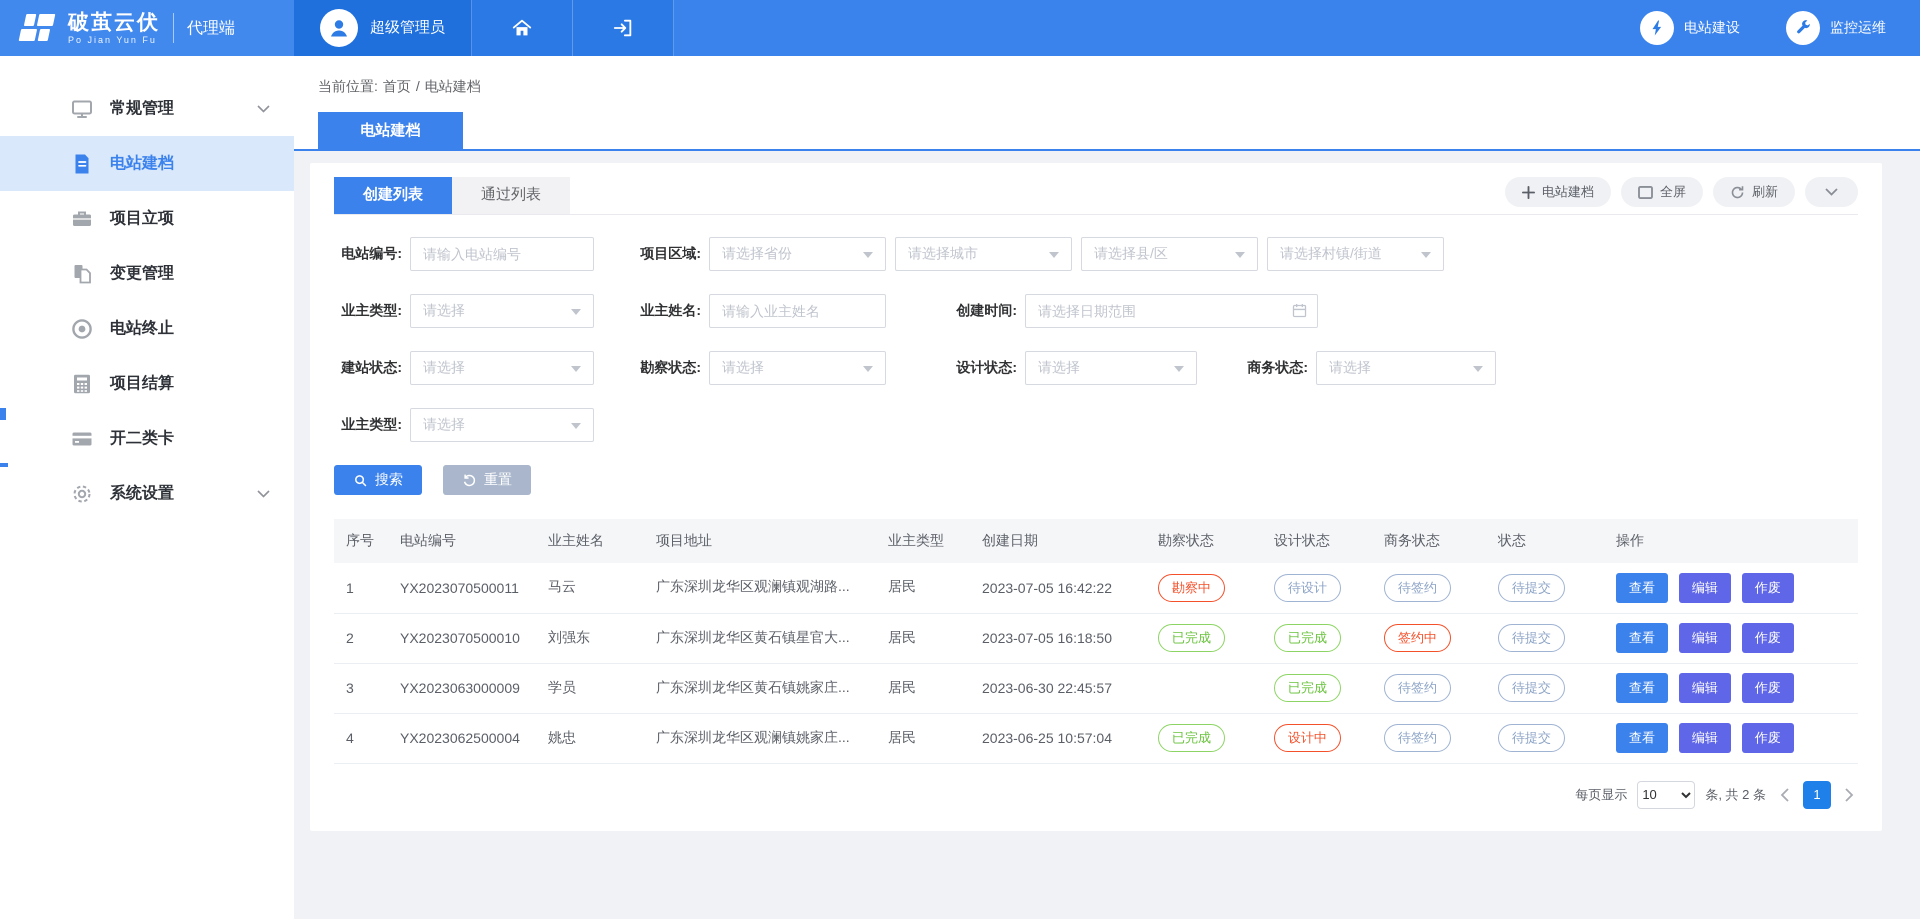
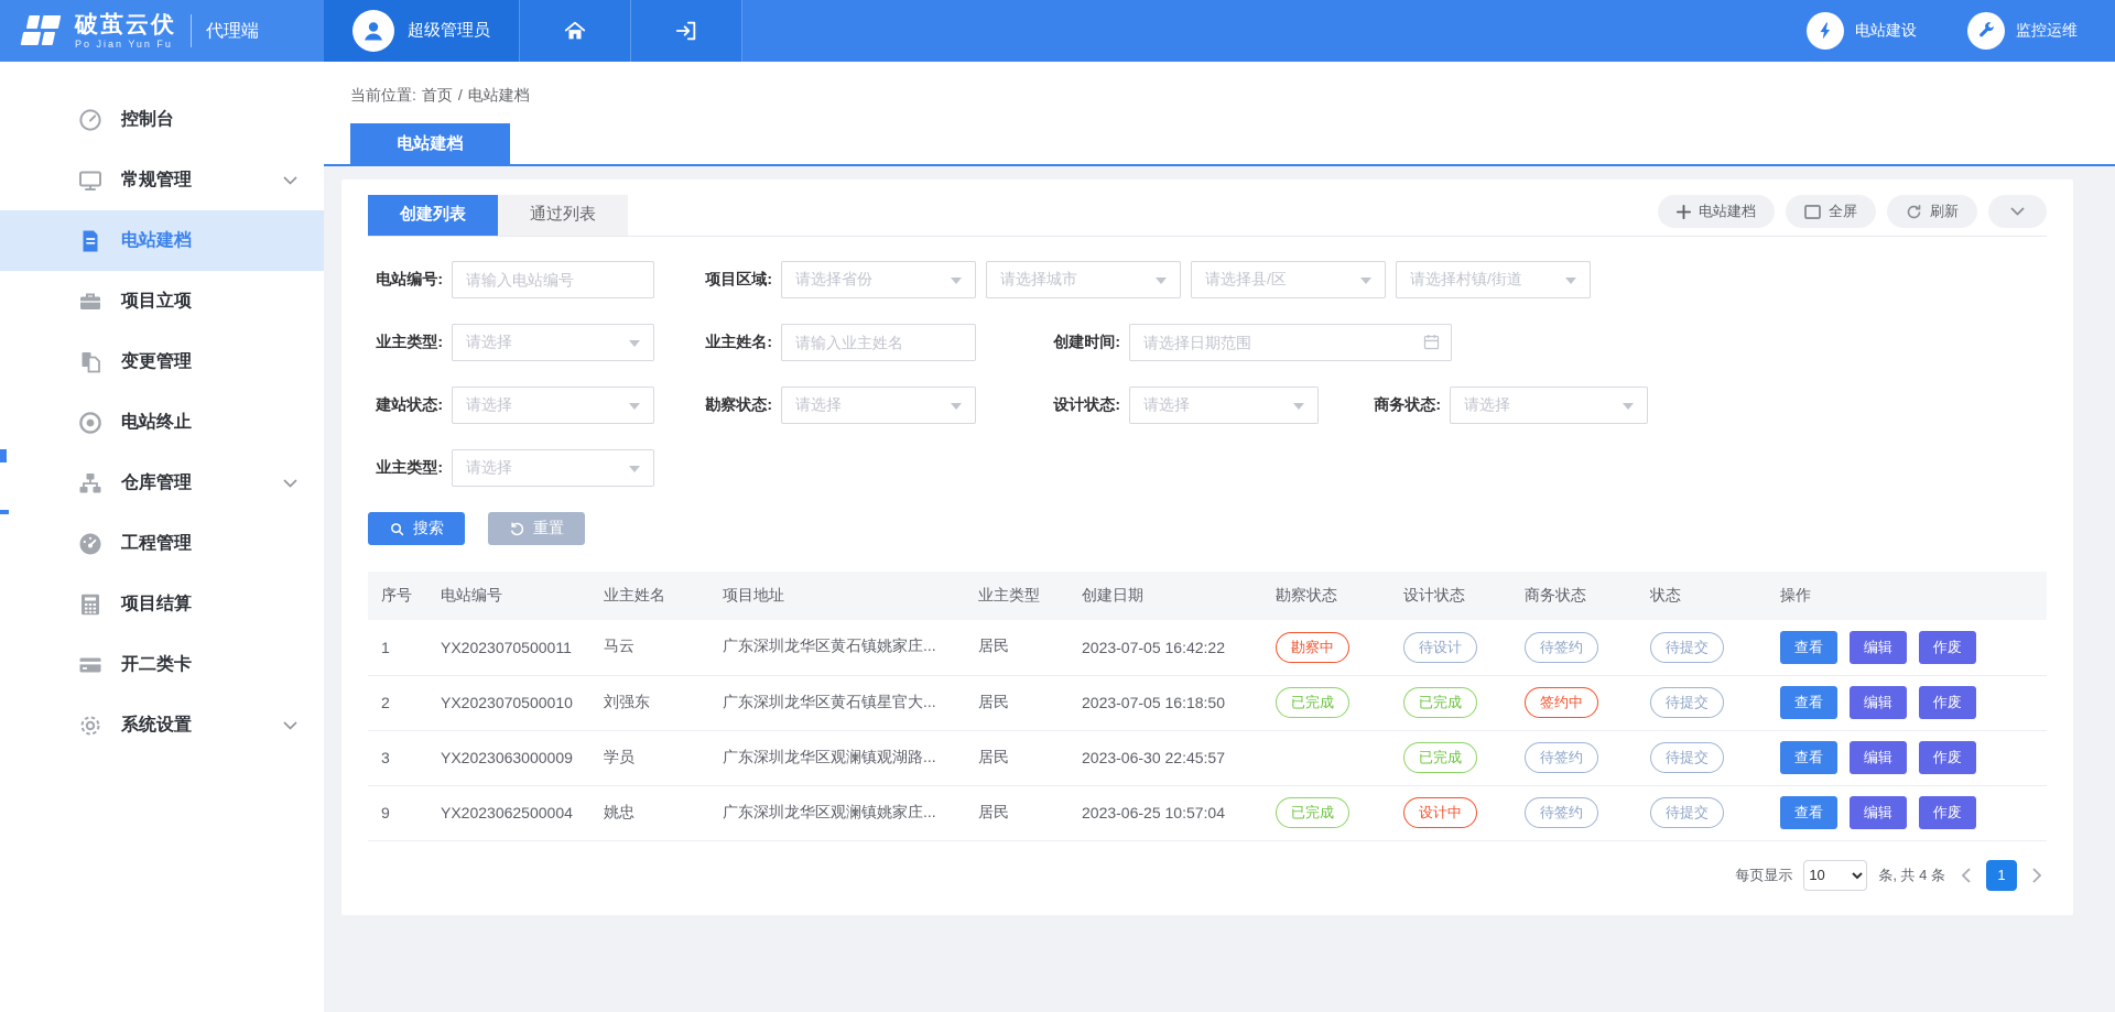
  破茧云伏
  Po Jian Yun Fu
  代理端
  超级管理员
  电站建设
  监控运维
+ 控制台
  常规管理
  电站建档
  项目立项
  变更管理
  电站终止
+ 仓库管理
+ 工程管理
  项目结算
  开二类卡
  系统设置
  当前位置:
  首页
  /
  电站建档
  电站建档
  创建列表
  通过列表
  电站建档
  全屏
  刷新
  电站编号:
  请输入电站编号
  项目区域:
  请选择省份
  请选择城市
  请选择县/区
  请选择村镇/街道
  业主类型:
  请选择
  业主姓名:
  请输入业主姓名
  创建时间:
  请选择日期范围
  建站状态:
  请选择
  勘察状态:
  请选择
  设计状态:
  请选择
  商务状态:
  请选择
  业主类型:
  请选择
  搜索
  重置
  序号	电站编号	业主姓名	项目地址	业主类型	创建日期	勘察状态	设计状态	商务状态	状态	操作
- 1	YX2023070500011	马云	广东深圳龙华区观澜镇观湖路...	居民	2023-07-05 16:42:22	勘察中	待设计	待签约	待提交	查看 编辑 作废
+ 1	YX2023070500011	马云	广东深圳龙华区黄石镇姚家庄...	居民	2023-07-05 16:42:22	勘察中	待设计	待签约	待提交	查看 编辑 作废
  2	YX2023070500010	刘强东	广东深圳龙华区黄石镇星官大...	居民	2023-07-05 16:18:50	已完成	已完成	签约中	待提交	查看 编辑 作废
- 3	YX2023063000009	学员	广东深圳龙华区黄石镇姚家庄...	居民	2023-06-30 22:45:57		已完成	待签约	待提交	查看 编辑 作废
+ 3	YX2023063000009	学员	广东深圳龙华区观澜镇观湖路...	居民	2023-06-30 22:45:57		已完成	待签约	待提交	查看 编辑 作废
- 4	YX2023062500004	姚忠	广东深圳龙华区观澜镇姚家庄...	居民	2023-06-25 10:57:04	已完成	设计中	待签约	待提交	查看 编辑 作废
+ 9	YX2023062500004	姚忠	广东深圳龙华区观澜镇姚家庄...	居民	2023-06-25 10:57:04	已完成	设计中	待签约	待提交	查看 编辑 作废
  每页显示
  10
- 条, 共 2 条
+ 条, 共 4 条
  1
